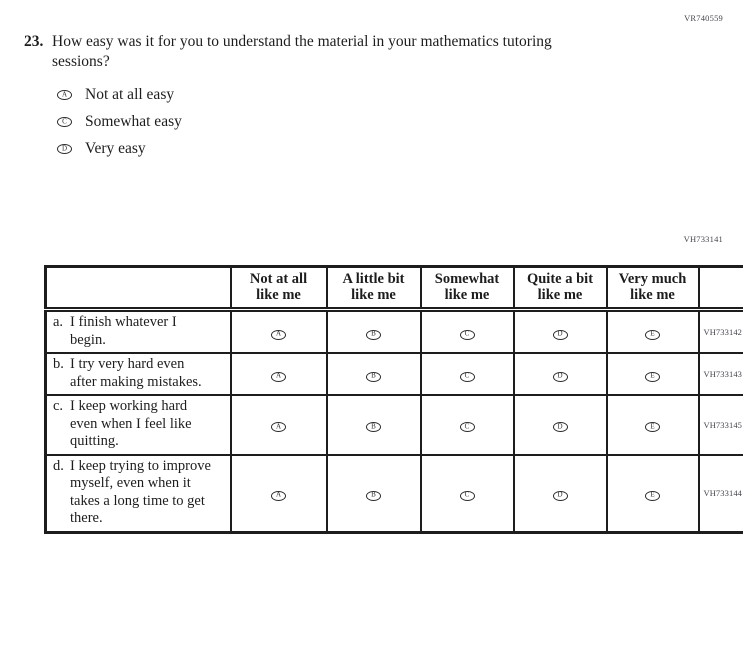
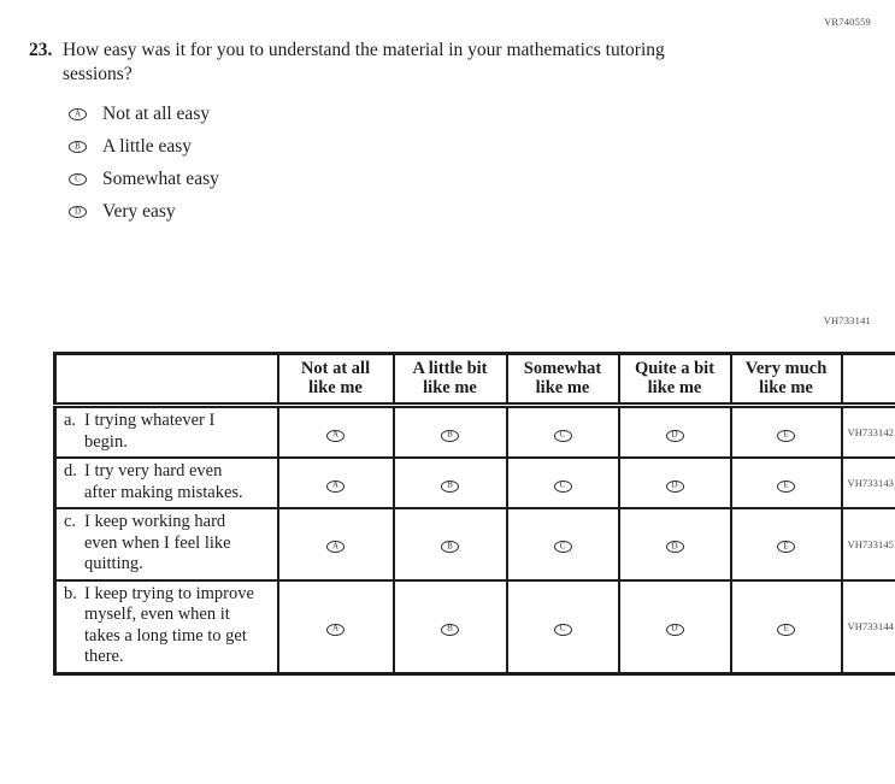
  VR740559
  23.
  How easy was it for you to understand the material in your mathematics tutoring
  sessions?
  A
  Not at all easy
+ B
+ A little easy
  C
  Somewhat easy
  D
  Very easy
  VH733141
  	Not at alllike me	A little bitlike me	Somewhatlike me	Quite a bitlike me	Very muchlike me
- a. I finish whatever I begin.	A	B	C	D	E	VH733142
+ a. I trying whatever I begin.	A	B	C	D	E	VH733142
- b. I try very hard even after making mistakes.	A	B	C	D	E	VH733143
+ d. I try very hard even after making mistakes.	A	B	C	D	E	VH733143
  c. I keep working hard even when I feel like quitting.	A	B	C	D	E	VH733145
- d. I keep trying to improve myself, even when it takes a long time to get there.	A	B	C	D	E	VH733144
+ b. I keep trying to improve myself, even when it takes a long time to get there.	A	B	C	D	E	VH733144
